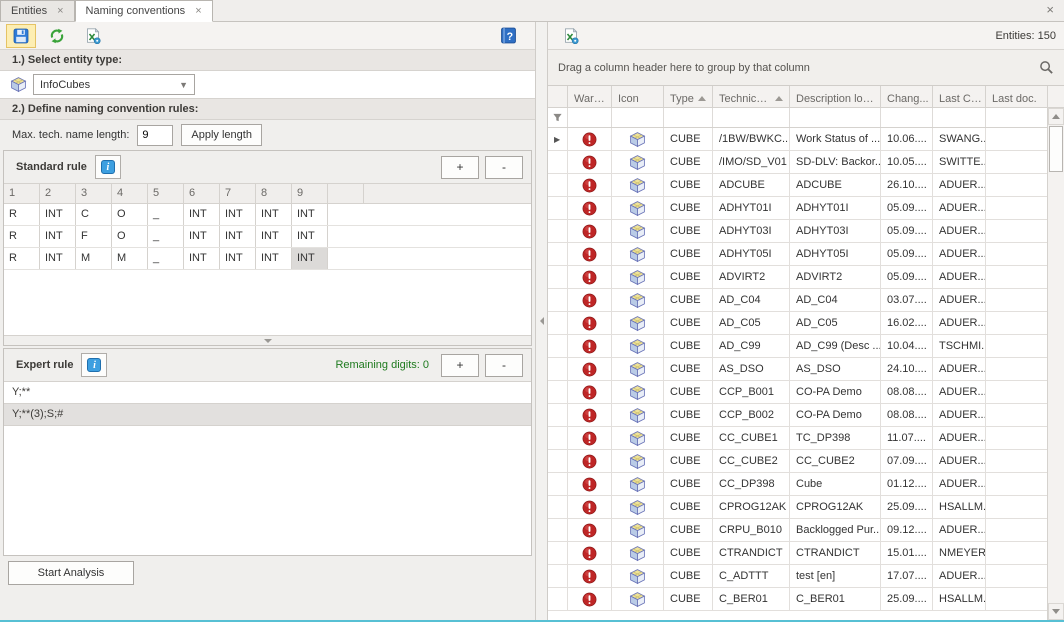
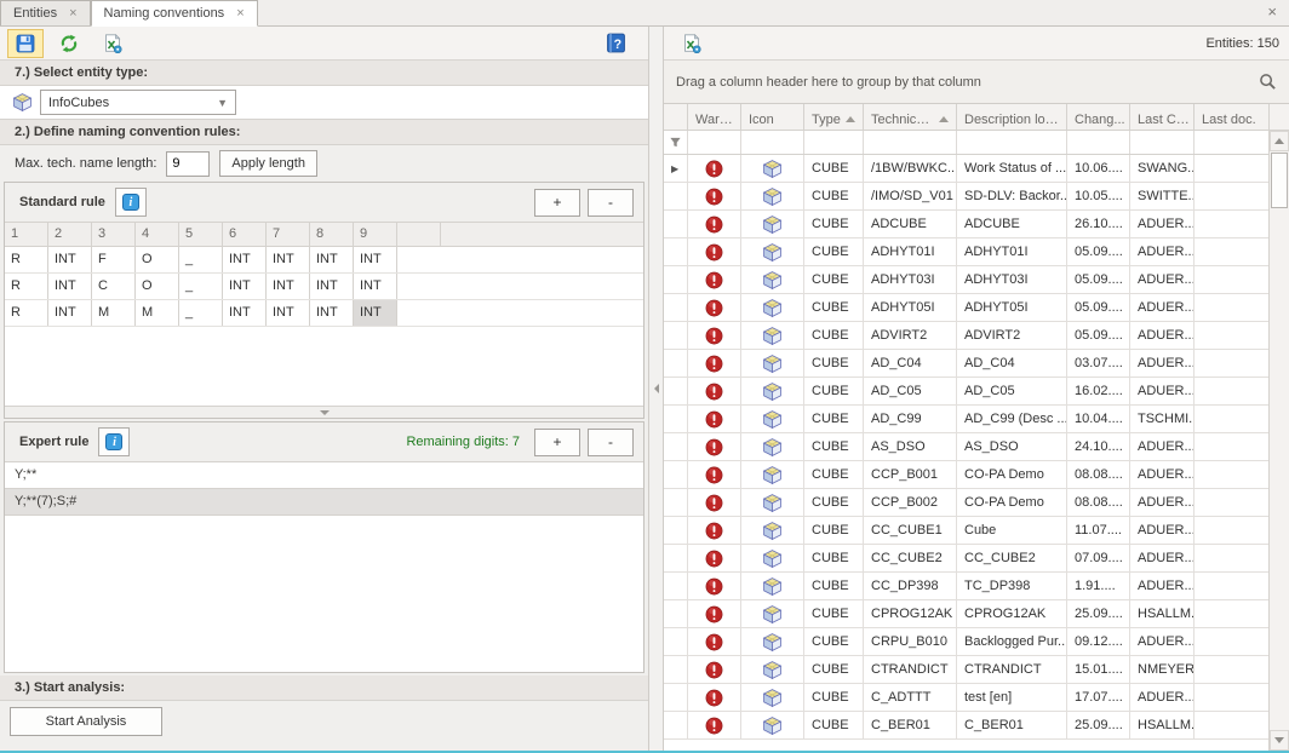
  Entities
  ×
  Naming conventions
  ×
  ×
  ?
- 1.) Select entity type:
+ 7.) Select entity type:
  InfoCubes
  ▼
  2.) Define naming convention rules:
  Max. tech. name length:
  9
  Apply length
  Standard rule
  i
  +
  -
  1
  2
  3
  4
  5
  6
  7
  8
  9
  R
  INT
- C
+ F
  O
  _
  INT
  INT
  INT
  INT
  R
  INT
- F
+ C
  O
  _
  INT
  INT
  INT
  INT
  R
  INT
  M
  M
  _
  INT
  INT
  INT
  INT
  Expert rule
  i
- Remaining digits: 0
+ Remaining digits: 7
  +
  -
  Y;**
- Y;**(3);S;#
+ Y;**(7);S;#
+ 3.) Start analysis:
  Start Analysis
  Entities: 150
  Drag a column header here to group by that column
  Warni..
  Icon
  Type
  Technical..
  Description long.
  Chang...
  Last Ch..
  Last doc.
  ▶
  CUBE
  /1BW/BWKC...
  Work Status of ...
  10.06....
  SWANG..
  CUBE
  /IMO/SD_V01
  SD-DLV: Backor..
  10.05....
  SWITTE..
  CUBE
  ADCUBE
  ADCUBE
  26.10....
  ADUER...
  CUBE
  ADHYT01I
  ADHYT01I
  05.09....
  ADUER...
  CUBE
  ADHYT03I
  ADHYT03I
  05.09....
  ADUER...
  CUBE
  ADHYT05I
  ADHYT05I
  05.09....
  ADUER...
  CUBE
  ADVIRT2
  ADVIRT2
  05.09....
  ADUER...
  CUBE
  AD_C04
  AD_C04
  03.07....
  ADUER...
  CUBE
  AD_C05
  AD_C05
  16.02....
  ADUER...
  CUBE
  AD_C99
  AD_C99 (Desc ...
  10.04....
  TSCHMI..
  CUBE
  AS_DSO
  AS_DSO
  24.10....
  ADUER...
  CUBE
  CCP_B001
  CO-PA Demo
  08.08....
  ADUER...
  CUBE
  CCP_B002
  CO-PA Demo
  08.08....
  ADUER...
  CUBE
  CC_CUBE1
- TC_DP398
+ Cube
  11.07....
  ADUER...
  CUBE
  CC_CUBE2
  CC_CUBE2
  07.09....
  ADUER...
  CUBE
  CC_DP398
- Cube
+ TC_DP398
- 01.12....
+ 1.91....
  ADUER...
  CUBE
  CPROG12AK
  CPROG12AK
  25.09....
  HSALLM.
  CUBE
  CRPU_B010
  Backlogged Pur...
  09.12....
  ADUER...
  CUBE
  CTRANDICT
  CTRANDICT
  15.01....
  NMEYER
  CUBE
  C_ADTTT
  test [en]
  17.07....
  ADUER...
  CUBE
  C_BER01
  C_BER01
  25.09....
  HSALLM.
